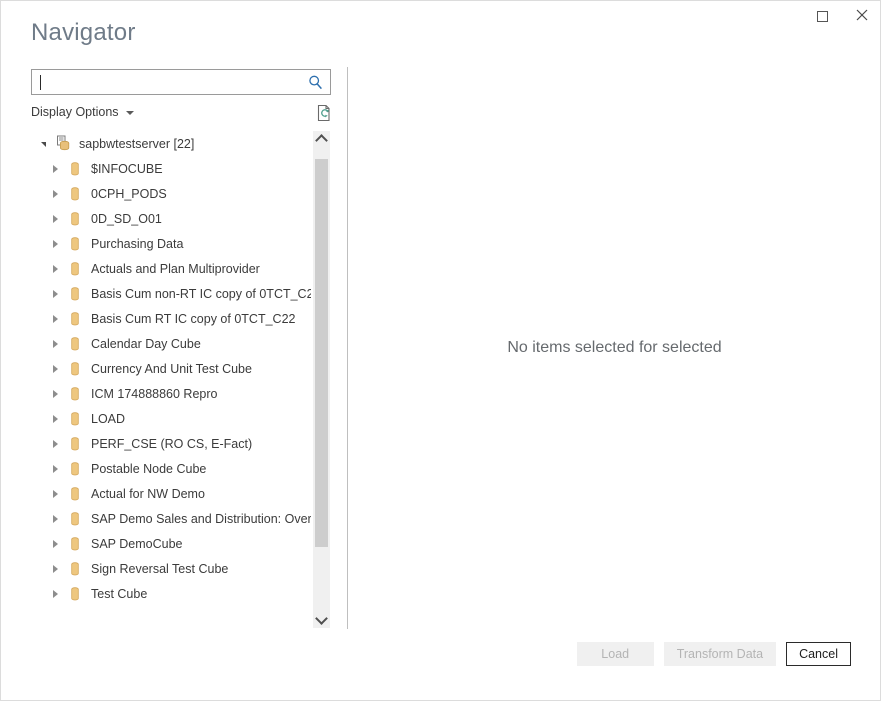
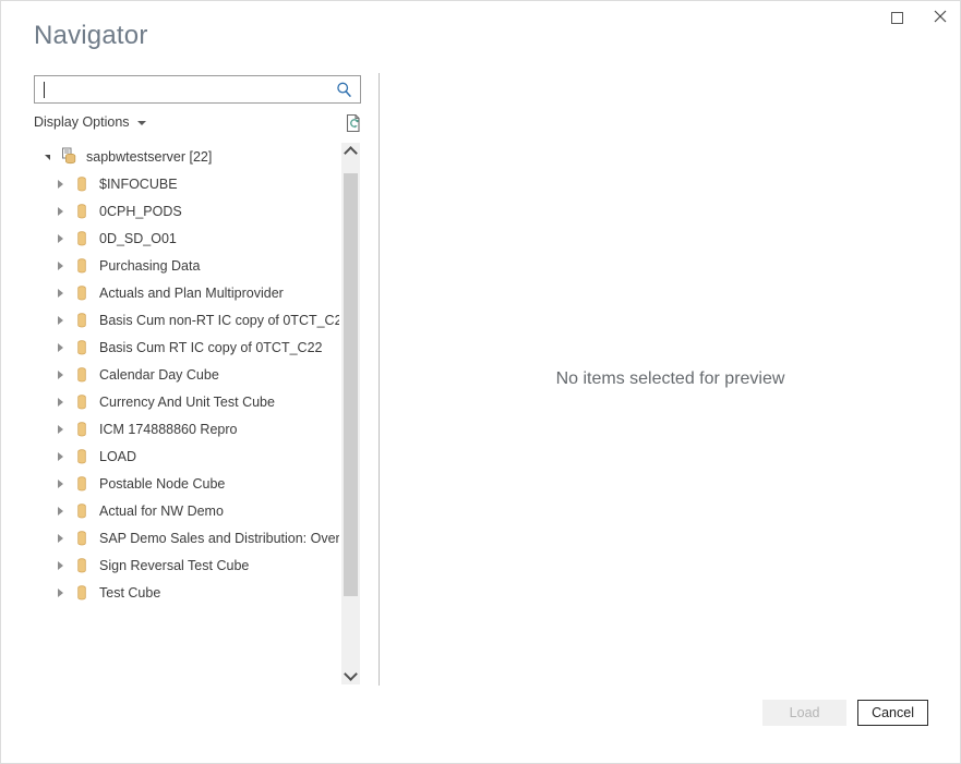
  Navigator
  Display Options
  sapbwtestserver [22]
  $INFOCUBE
  0CPH_PODS
  0D_SD_O01
  Purchasing Data
  Actuals and Plan Multiprovider
  Basis Cum non-RT IC copy of 0TCT_C2
  Basis Cum RT IC copy of 0TCT_C22
  Calendar Day Cube
  Currency And Unit Test Cube
  ICM 174888860 Repro
  LOAD
- PERF_CSE (RO CS, E-Fact)
  Postable Node Cube
  Actual for NW Demo
  SAP Demo Sales and Distribution: Over
- SAP DemoCube
  Sign Reversal Test Cube
  Test Cube
- No items selected for selected
+ No items selected for preview
  Load
- Transform Data
  Cancel
